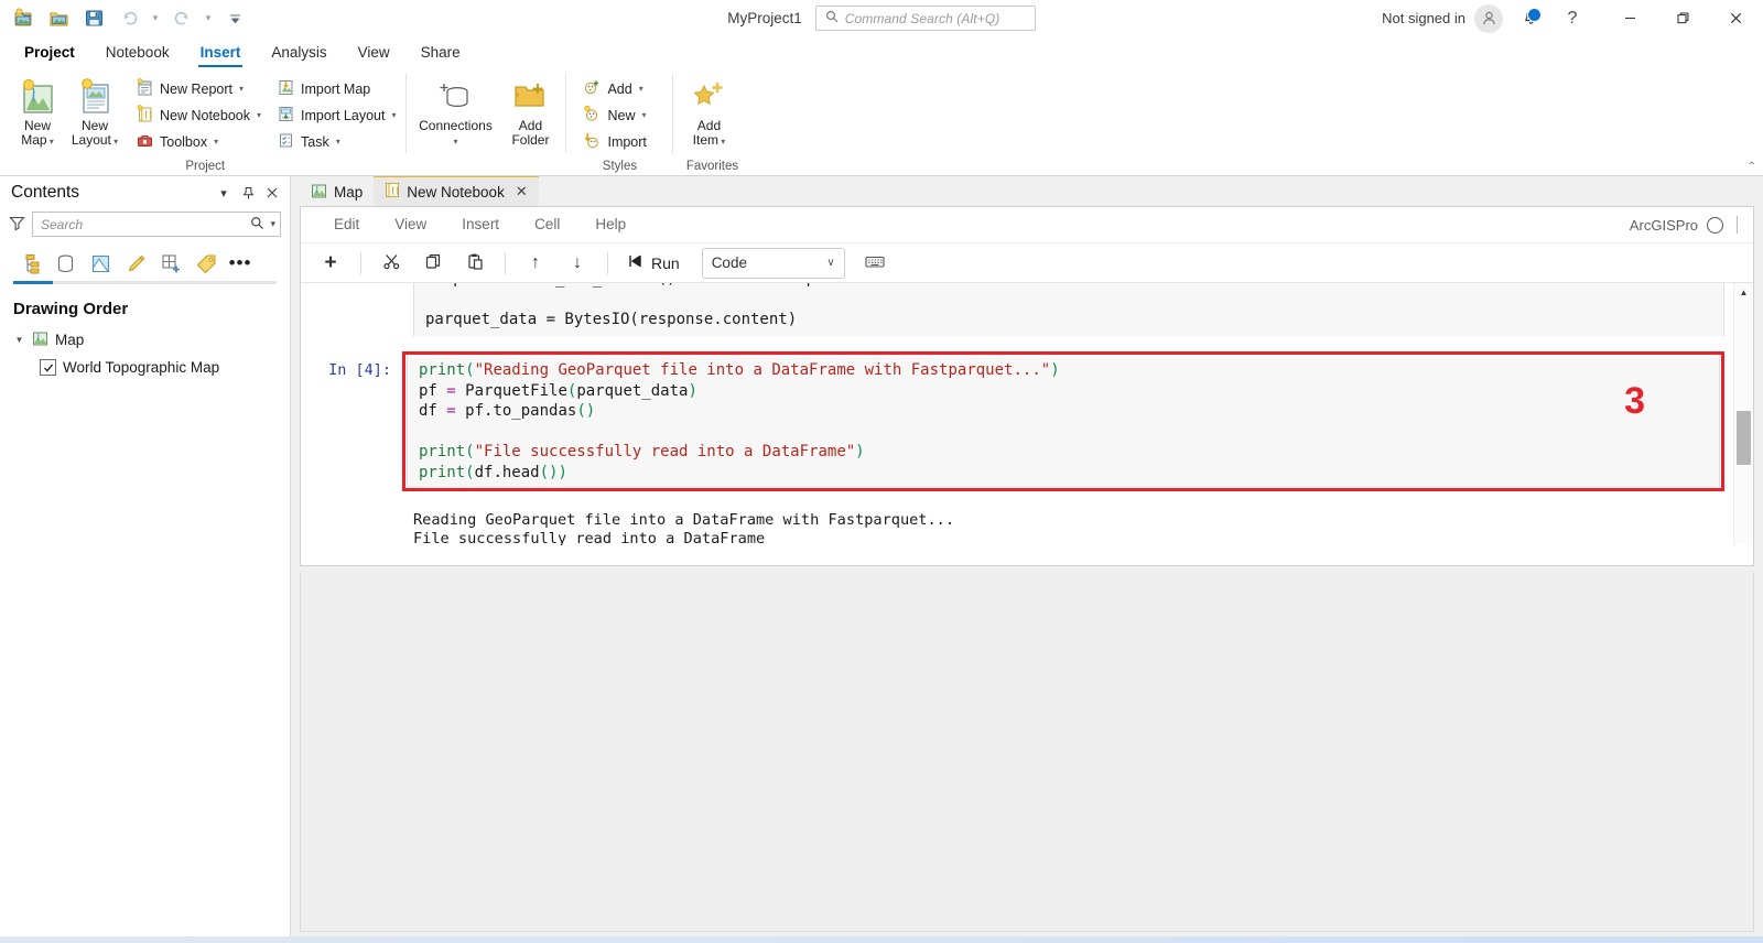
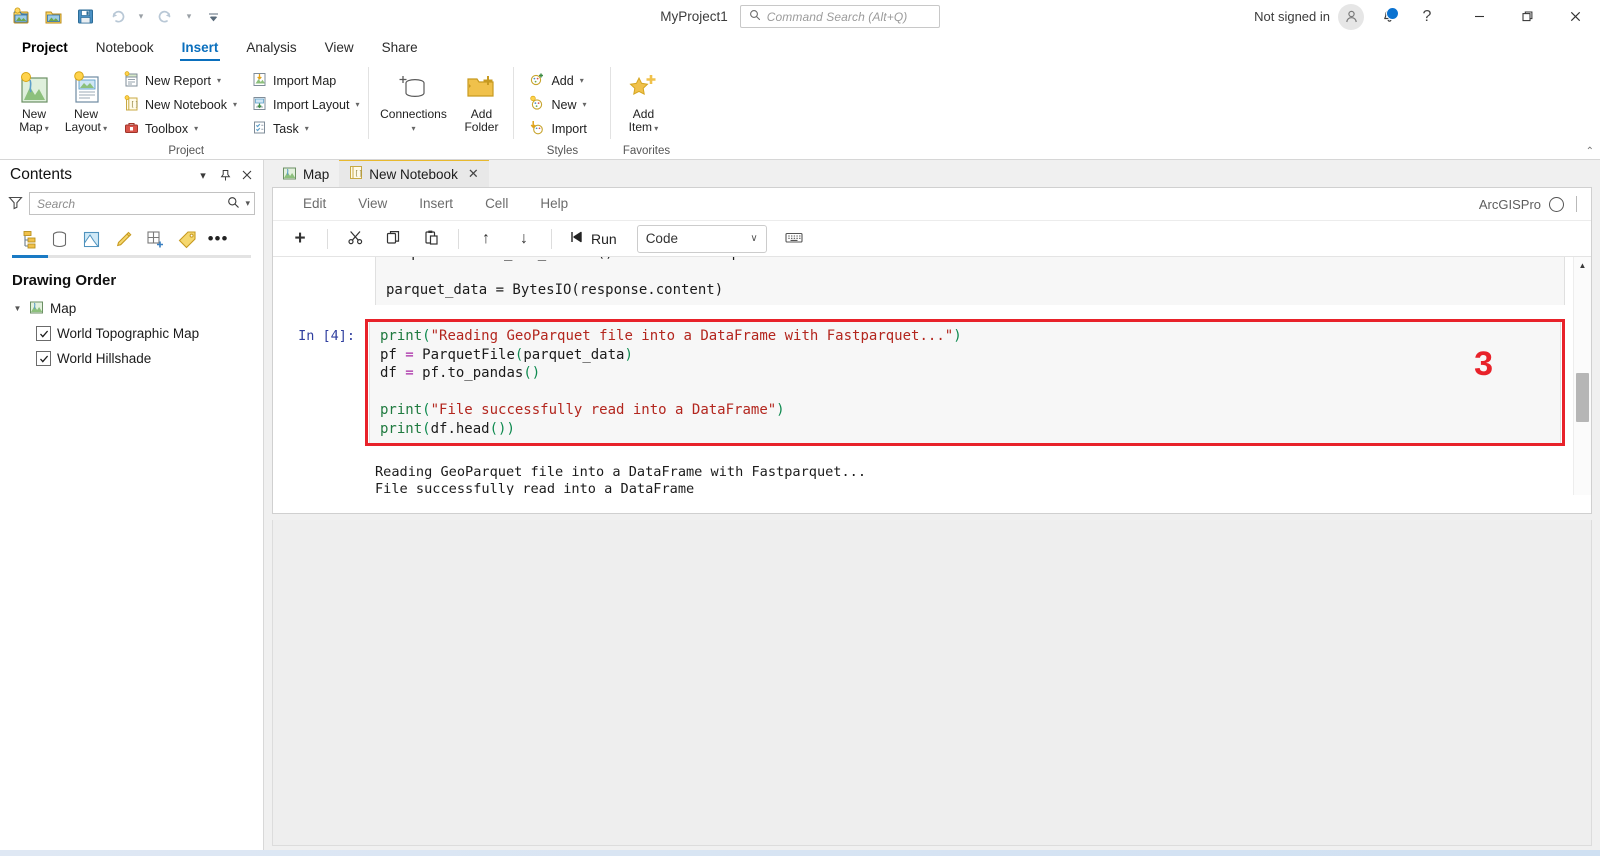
  ▾
  ▾
  MyProject1
  Command Search (Alt+Q)
  Not signed in
  ?
  Project
  Notebook
  Insert
  Analysis
  View
  Share
  New
  Map ▾
  New
  Layout ▾
  New Report
  ▾
  []
  New Notebook
  ▾
  Toolbox
  ▾
  Import Map
  Import Layout
  ▾
  Task
  ▾
  Project
  Connections
  ▾
  Add
  Folder
  Add
  ▾
  New
  ▾
  Import
  Styles
  Add
  Item ▾
  Favorites
  ⌃
  Contents
  ▾
  Search
  ▾
  •••
  Drawing Order
  ▼
  Map
  World Topographic Map
+ World Hillshade
  Map
  []
  New Notebook
  ✕
  Edit
  View
  Insert
  Cell
  Help
  ArcGISPro
  +
  ↑
  ↓
  Run
  Code
  ∨
  In [4]:
  print("Reading GeoParquet file into a DataFrame with Fastparquet...") pf = ParquetFile(parquet_data) df = pf.to_pandas() print("File successfully read into a DataFrame") print(df.head())
  3
  ▲
